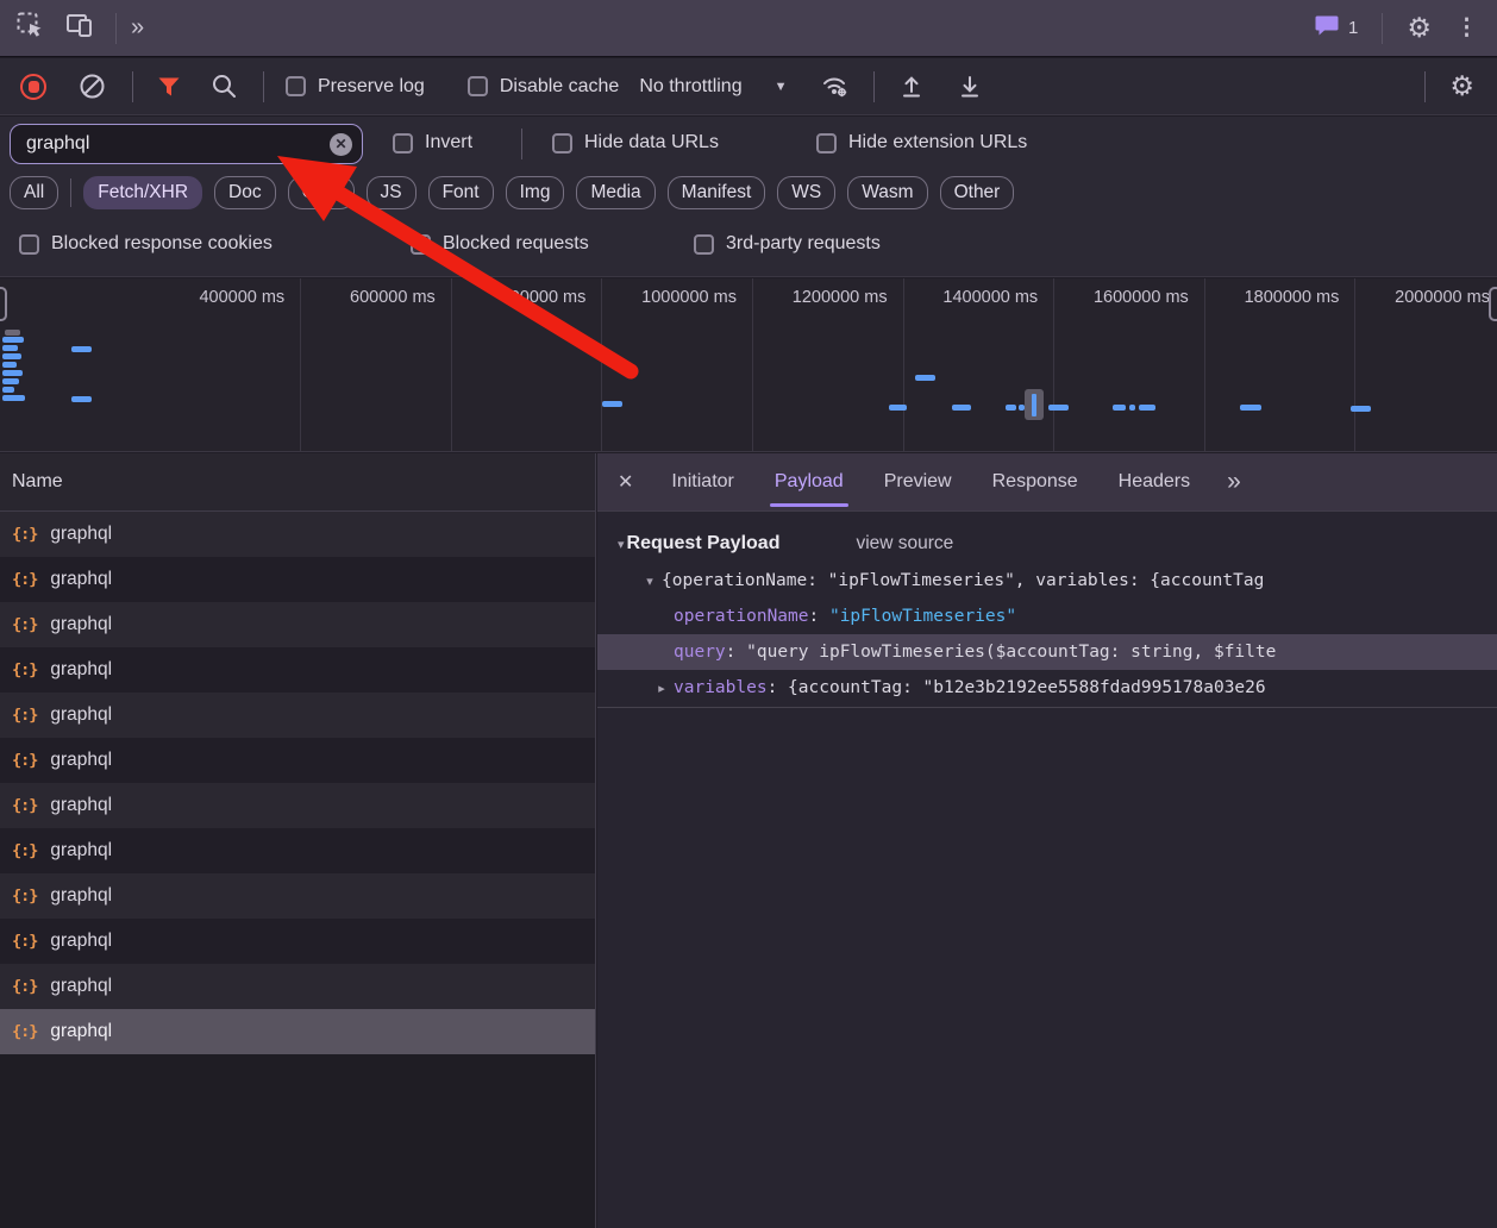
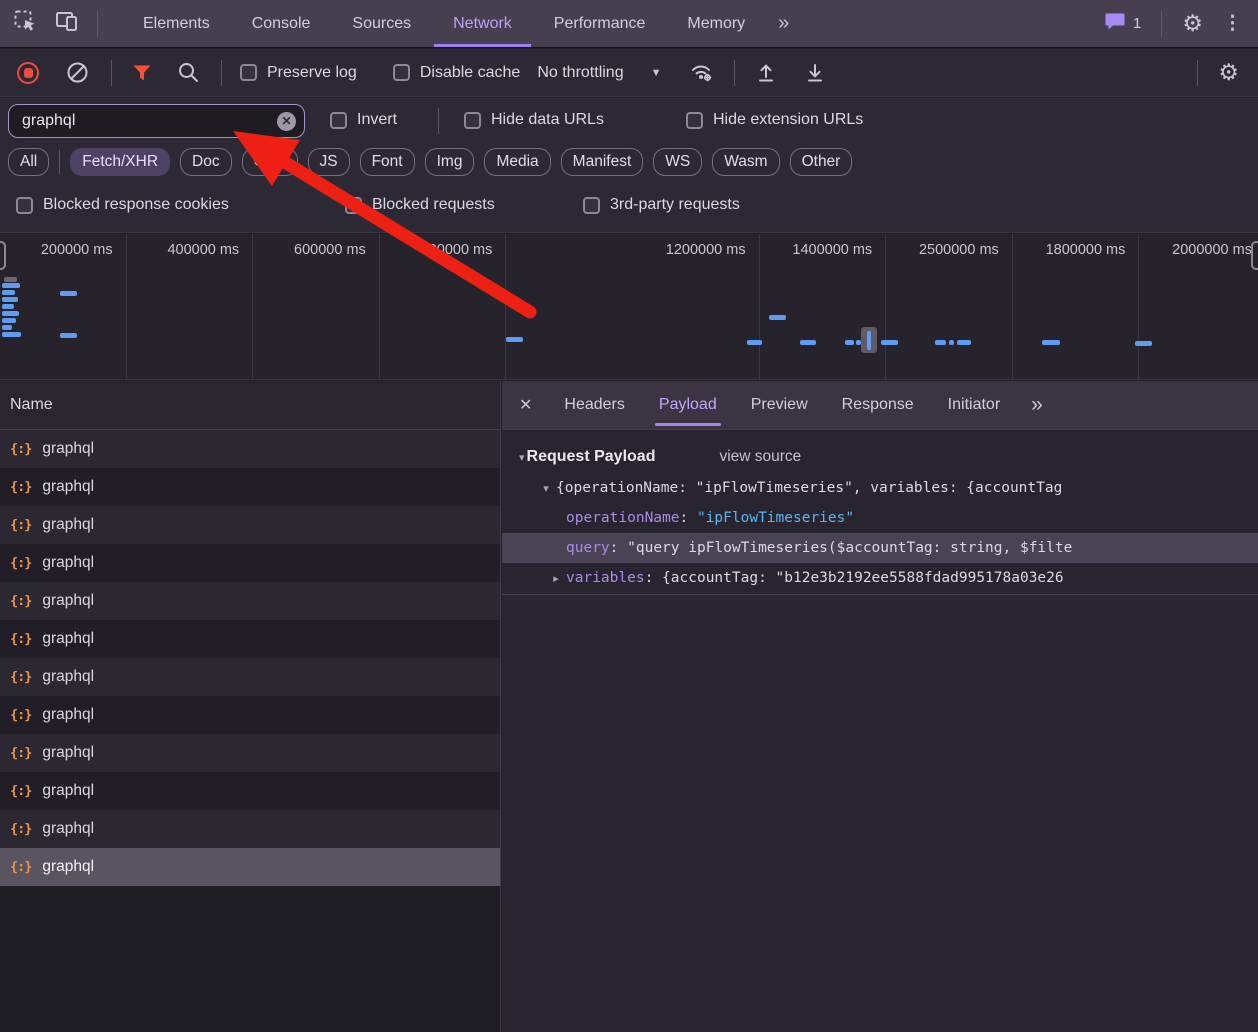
+ Elements
+ Console
+ Sources
+ Network
+ Performance
+ Memory
  »
  1
  ⚙
  ⋮
  Preserve log
  Disable cache
  No throttling
  ▼
  ⚙
  graphql
  ✕
  Invert
  Hide data URLs
  Hide extension URLs
  All
  Fetch/XHR
  Doc
  JS
  Font
  Img
  Media
  Manifest
  WS
  Wasm
  Other
  Blocked response cookies
  Blocked requests
  3rd-party requests
+ 200000 ms
  400000 ms
  600000 ms
- 1000000 ms
  1200000 ms
  1400000 ms
- 1600000 ms
+ 2500000 ms
  1800000 ms
  2000000 ms
  Name
  {:}
  graphql
  {:}
  graphql
  {:}
  graphql
  {:}
  graphql
  {:}
  graphql
  {:}
  graphql
  {:}
  graphql
  {:}
  graphql
  {:}
  graphql
  {:}
  graphql
  {:}
  graphql
  {:}
  graphql
  ✕
- Initiator
+ Headers
  Payload
  Preview
  Response
- Headers
+ Initiator
  »
  ▾
  Request Payload
  view source
  ▾
  {operationName: "ipFlowTimeseries", variables: {accountTag
  operationName
  :
  "ipFlowTimeseries"
  query
  :
  "query ipFlowTimeseries($accountTag: string, $filte
  ▸
  variables
  :
  {accountTag: "b12e3b2192ee5588fdad995178a03e26
